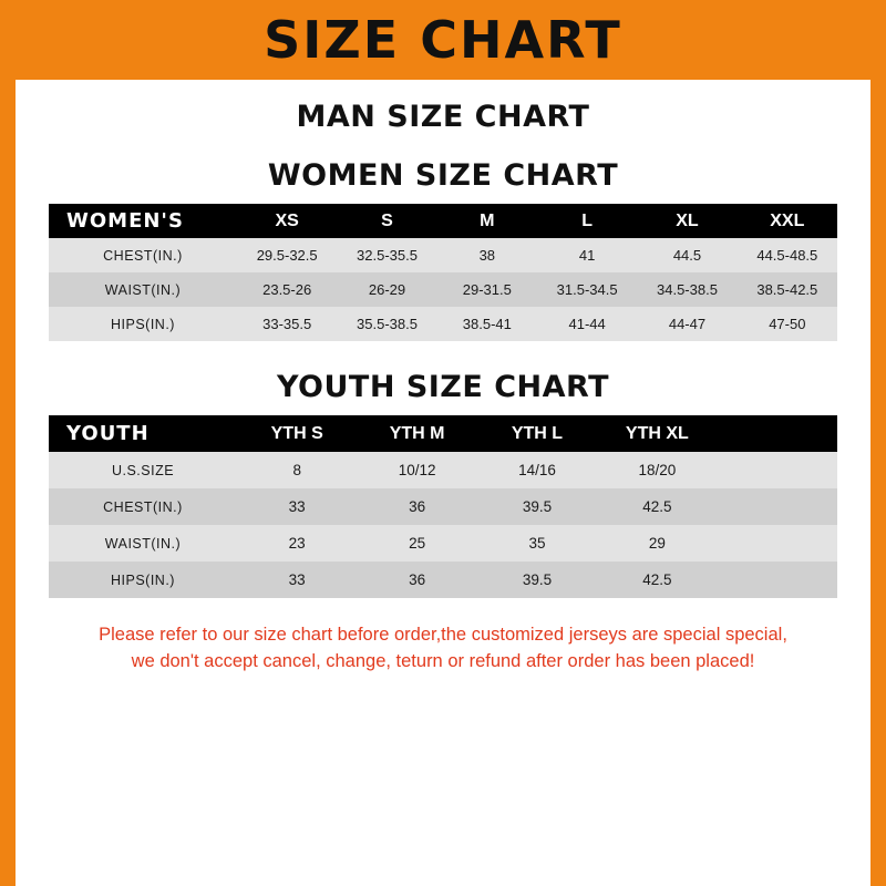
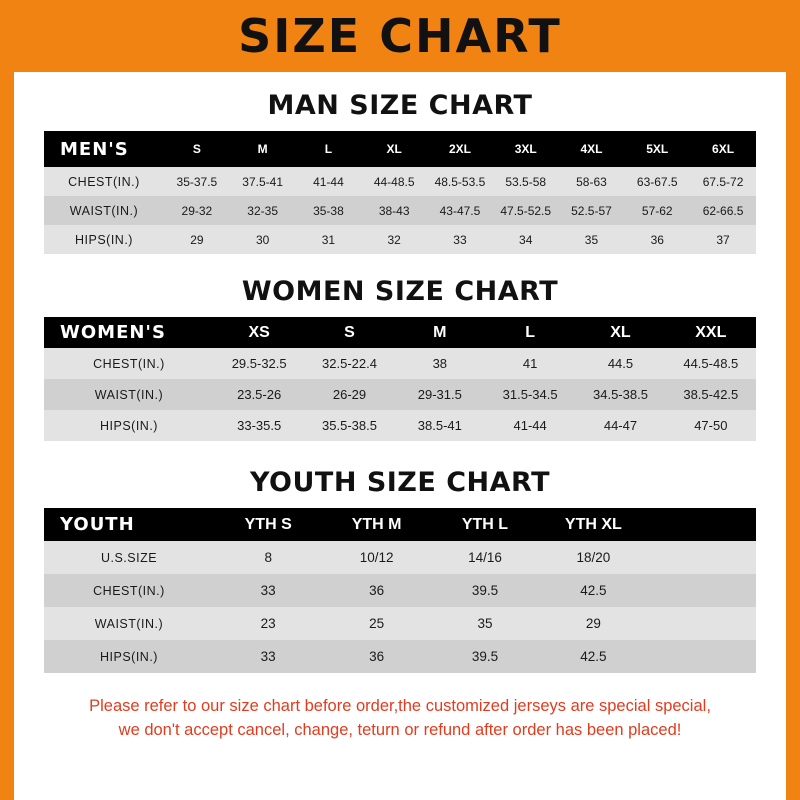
  SIZE CHART
  MAN SIZE CHART
+ MEN'S	S	M	L	XL	2XL	3XL	4XL	5XL	6XL
+ CHEST(IN.)	35-37.5	37.5-41	41-44	44-48.5	48.5-53.5	53.5-58	58-63	63-67.5	67.5-72
+ WAIST(IN.)	29-32	32-35	35-38	38-43	43-47.5	47.5-52.5	52.5-57	57-62	62-66.5
+ HIPS(IN.)	29	30	31	32	33	34	35	36	37
  WOMEN SIZE CHART
  WOMEN'S	XS	S	M	L	XL	XXL
- CHEST(IN.)	29.5-32.5	32.5-35.5	38	41	44.5	44.5-48.5
+ CHEST(IN.)	29.5-32.5	32.5-22.4	38	41	44.5	44.5-48.5
  WAIST(IN.)	23.5-26	26-29	29-31.5	31.5-34.5	34.5-38.5	38.5-42.5
  HIPS(IN.)	33-35.5	35.5-38.5	38.5-41	41-44	44-47	47-50
  YOUTH SIZE CHART
  YOUTH	YTH S	YTH M	YTH L	YTH XL
  U.S.SIZE	8	10/12	14/16	18/20
  CHEST(IN.)	33	36	39.5	42.5
  WAIST(IN.)	23	25	35	29
  HIPS(IN.)	33	36	39.5	42.5
  Please refer to our size chart before order,the customized jerseys are special special,
  we don't accept cancel, change, teturn or refund after order has been placed!
